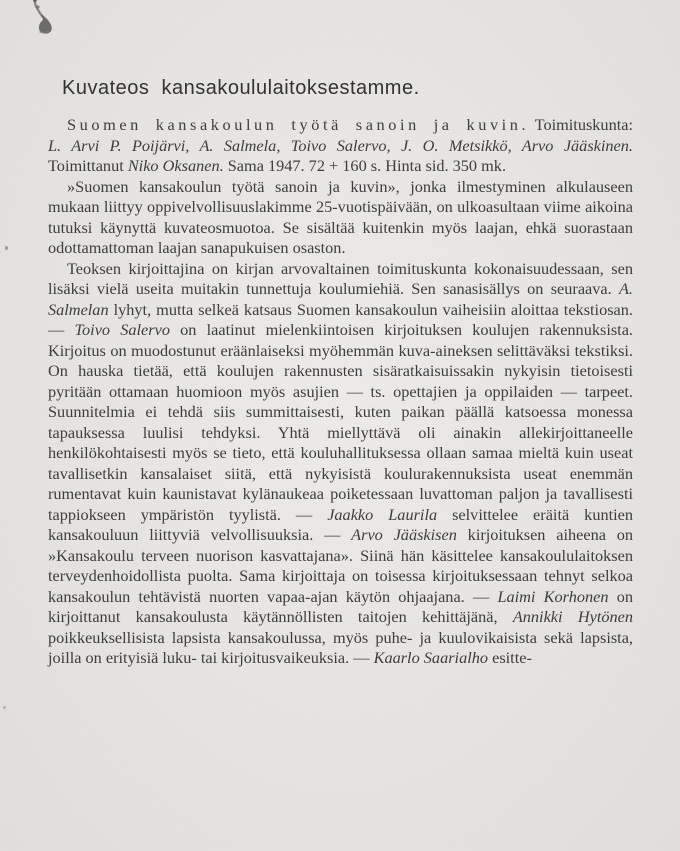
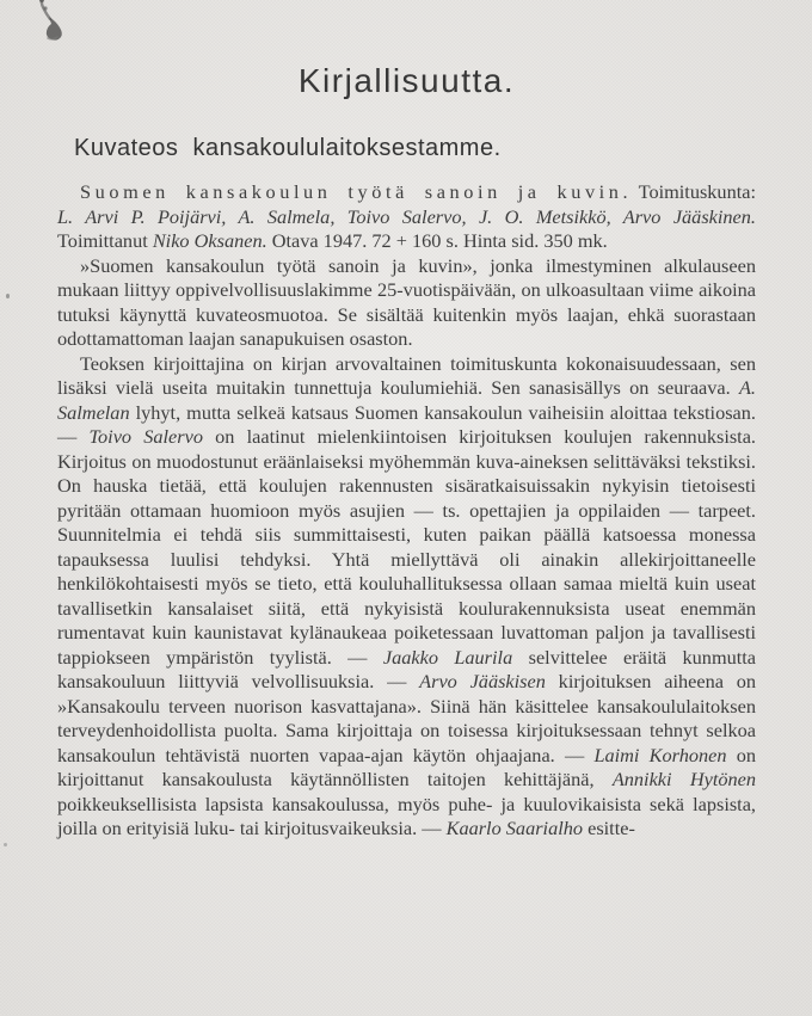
+ Kirjallisuutta.
  Kuvateos kansakoululaitoksestamme.
- Suomen kansakoulun työtä sanoin ja kuvin. Toimi­tuskunta: L. Arvi P. Poijärvi, A. Salmela, Toivo Salervo, J. O. Metsikkö, Arvo Jääskinen. Toimittanut Niko Oksanen. Sama 1947. 72 + 160 s. Hinta sid. 350 mk.
+ Suomen kansakoulun työtä sanoin ja kuvin. Toimi­tuskunta: L. Arvi P. Poijärvi, A. Salmela, Toivo Salervo, J. O. Metsikkö, Arvo Jääskinen. Toimittanut Niko Oksanen. Otava 1947. 72 + 160 s. Hinta sid. 350 mk.
  »Suomen kansakoulun työtä sanoin ja kuvin», jonka ilmestyminen alku­lauseen mukaan liittyy oppivelvollisuuslakimme 25-vuotispäivään, on ulko­asultaan viime aikoina tutuksi käynyttä kuvateosmuotoa. Se sisältää kui­tenkin myös laajan, ehkä suorastaan odottamattoman laajan sanapukuisen osaston.
- Teoksen kirjoittajina on kirjan arvovaltainen toimituskunta kokonaisuu­dessaan, sen lisäksi vielä useita muitakin tunnettuja koulumiehiä. Sen sa­nasisällys on seuraava. A. Salmelan lyhyt, mutta selkeä katsaus Suomen kansakoulun vaiheisiin aloittaa tekstiosan. — Toivo Salervo on laatinut mielenkiintoisen kirjoituksen koulujen rakennuksista. Kirjoitus on muo­dostunut eräänlaiseksi myöhemmän kuva-aineksen selittäväksi tekstiksi. On hauska tietää, että koulujen rakennusten sisäratkaisuissakin nykyisin tietoisesti pyritään ottamaan huomioon myös asujien — ts. opettajien ja oppilaiden — tarpeet. Suunnitelmia ei tehdä siis summittaisesti, kuten pai­kan päällä katsoessa monessa tapauksessa luulisi tehdyksi. Yhtä miellyt­tävä oli ainakin allekirjoittaneelle henkilökohtaisesti myös se tieto, että kou­luhallituksessa ollaan samaa mieltä kuin useat tavallisetkin kansalaiset siitä, että nykyisistä koulurakennuksista useat enemmän rumentavat kuin kaunistavat kylänaukeaa poiketessaan luvattoman paljon ja tavallisesti tappiokseen ympäristön tyylistä. — Jaakko Laurila selvittelee eräitä kun­tien kansakouluun liittyviä velvollisuuksia. — Arvo Jääskisen kirjoituksen aiheena on »Kansakoulu terveen nuorison kasvattajana». Siinä hän käsitte­lee kansakoululaitoksen terveydenhoidollista puolta. Sama kirjoittaja on toisessa kirjoituksessaan tehnyt selkoa kansakoulun tehtävistä nuorten va­paa-ajan käytön ohjaajana. — Laimi Korhonen on kirjoittanut kansakou­lusta käytännöllisten taitojen kehittäjänä, Annikki Hytönen poikkeuksel­lisista lapsista kansakoulussa, myös puhe- ja kuulovikaisista sekä lapsista, joilla on erityisiä luku- tai kirjoitusvaikeuksia. — Kaarlo Saarialho esitte-
+ Teoksen kirjoittajina on kirjan arvovaltainen toimituskunta kokonaisuu­dessaan, sen lisäksi vielä useita muitakin tunnettuja koulumiehiä. Sen sa­nasisällys on seuraava. A. Salmelan lyhyt, mutta selkeä katsaus Suomen kansakoulun vaiheisiin aloittaa tekstiosan. — Toivo Salervo on laatinut mielenkiintoisen kirjoituksen koulujen rakennuksista. Kirjoitus on muo­dostunut eräänlaiseksi myöhemmän kuva-aineksen selittäväksi tekstiksi. On hauska tietää, että koulujen rakennusten sisäratkaisuissakin nykyisin tietoisesti pyritään ottamaan huomioon myös asujien — ts. opettajien ja oppilaiden — tarpeet. Suunnitelmia ei tehdä siis summittaisesti, kuten pai­kan päällä katsoessa monessa tapauksessa luulisi tehdyksi. Yhtä miellyt­tävä oli ainakin allekirjoittaneelle henkilökohtaisesti myös se tieto, että kou­luhallituksessa ollaan samaa mieltä kuin useat tavallisetkin kansalaiset siitä, että nykyisistä koulurakennuksista useat enemmän rumentavat kuin kaunistavat kylänaukeaa poiketessaan luvattoman paljon ja tavallisesti tappiokseen ympäristön tyylistä. — Jaakko Laurila selvittelee eräitä kun­mutta kansakouluun liittyviä velvollisuuksia. — Arvo Jääskisen kirjoituksen aiheena on »Kansakoulu terveen nuorison kasvattajana». Siinä hän käsitte­lee kansakoululaitoksen terveydenhoidollista puolta. Sama kirjoittaja on toisessa kirjoituksessaan tehnyt selkoa kansakoulun tehtävistä nuorten va­paa-ajan käytön ohjaajana. — Laimi Korhonen on kirjoittanut kansakou­lusta käytännöllisten taitojen kehittäjänä, Annikki Hytönen poikkeuksel­lisista lapsista kansakoulussa, myös puhe- ja kuulovikaisista sekä lapsista, joilla on erityisiä luku- tai kirjoitusvaikeuksia. — Kaarlo Saarialho esitte-
